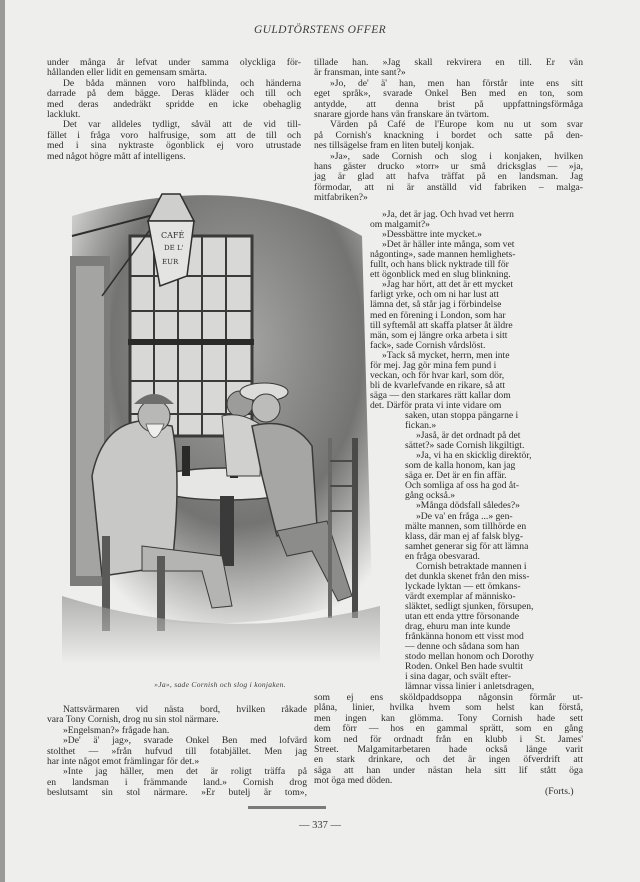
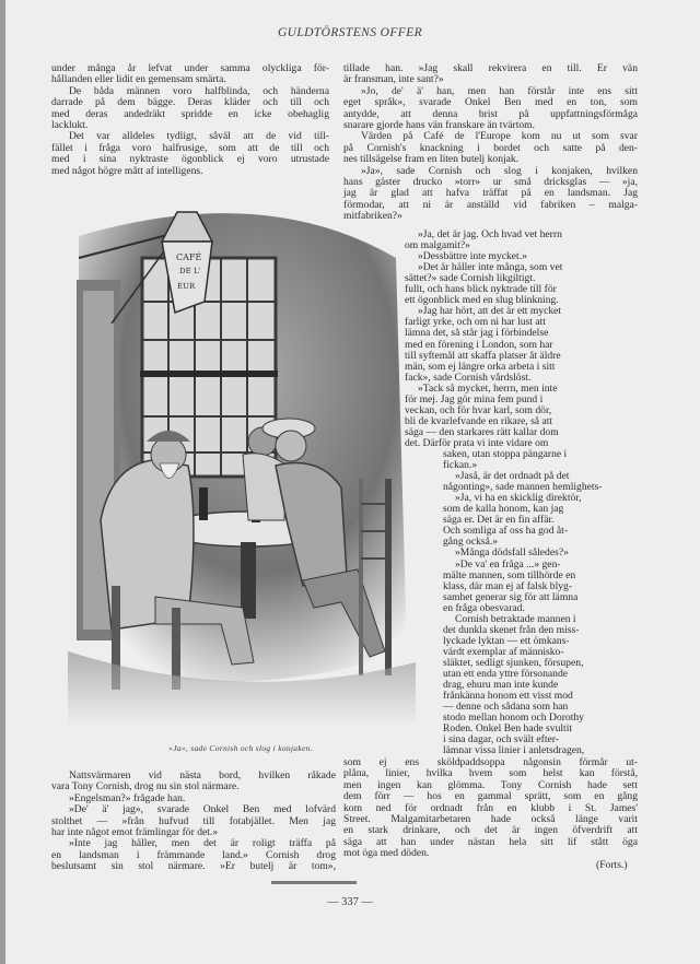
  GULDTÖRSTENS OFFER
  under många år lefvat under samma olyckliga för-
  hållanden eller lidit en gemensam smärta.
  De båda männen voro halfblinda, och händerna
  darrade på dem bägge. Deras kläder och till och
  med deras andedräkt spridde en icke obehaglig
  lacklukt.
  Det var alldeles tydligt, såväl att de vid till-
  fället i fråga voro halfrusige, som att de till och
  med i sina nyktraste ögonblick ej voro utrustade
  med något högre mått af intelligens.
  CAFÉ
  DE L'
  EUR
  »Ja», sade Cornish och slog i konjaken.
  Nattsvärmaren vid nästa bord, hvilken råkade
  vara Tony Cornish, drog nu sin stol närmare.
  »Engelsman?» frågade han.
  »De' ä' jag», svarade Onkel Ben med lofvärd
  stolthet — »från hufvud till fotabjället. Men jag
  har inte något emot främlingar för det.»
  »Inte jag häller, men det är roligt träffa på
  en landsman i främmande land.» Cornish drog
  beslutsamt sin stol närmare. »Er butelj är tom»,
  tillade han. »Jag skall rekvirera en till. Er vän
  är fransman, inte sant?»
  »Jo, de' ä' han, men han förstår inte ens sitt
  eget språk», svarade Onkel Ben med en ton, som
  antydde, att denna brist på uppfattningsförmåga
  snarare gjorde hans vän franskare än tvärtom.
  Värden på Café de l'Europe kom nu ut som svar
  på Cornish's knackning i bordet och satte på den-
  nes tillsägelse fram en liten butelj konjak.
  »Ja», sade Cornish och slog i konjaken, hvilken
  hans gäster drucko »torr» ur små dricksglas — »ja,
  jag är glad att hafva träffat på en landsman. Jag
  förmodar, att ni är anställd vid fabriken – malga-
  mitfabriken?»
  »Ja, det är jag. Och hvad vet herrn
  om malgamit?»
  »Dessbättre inte mycket.»
  »Det är häller inte många, som vet
- någonting», sade mannen hemlighets-
+ sättet?» sade Cornish likgiltigt.
  fullt, och hans blick nyktrade till för
  ett ögonblick med en slug blinkning.
  »Jag har hört, att det är ett mycket
  farligt yrke, och om ni har lust att
  lämna det, så står jag i förbindelse
  med en förening i London, som har
  till syftemål att skaffa platser åt äldre
  män, som ej längre orka arbeta i sitt
  fack», sade Cornish vårdslöst.
  »Tack så mycket, herrn, men inte
  för mej. Jag gör mina fem pund i
  veckan, och för hvar karl, som dör,
  bli de kvarlefvande en rikare, så att
  säga — den starkares rätt kallar dom
  det. Därför prata vi inte vidare om
  saken, utan stoppa pängarne i
  fickan.»
  »Jaså, är det ordnadt på det
- sättet?» sade Cornish likgiltigt.
+ någonting», sade mannen hemlighets-
  »Ja, vi ha en skicklig direktör,
  som de kalla honom, kan jag
  säga er. Det är en fin affär.
  Och somliga af oss ha god åt-
  gång också.»
  »Många dödsfall således?»
  »De va' en fråga ...» gen-
  mälte mannen, som tillhörde en
  klass, där man ej af falsk blyg-
  samhet generar sig för att lämna
  en fråga obesvarad.
  Cornish betraktade mannen i
  det dunkla skenet från den miss-
  lyckade lyktan — ett ömkans-
  värdt exemplar af människo-
  släktet, sedligt sjunken, försupen,
  utan ett enda yttre försonande
  drag, ehuru man inte kunde
  frånkänna honom ett visst mod
  — denne och sådana som han
  stodo mellan honom och Dorothy
  Roden. Onkel Ben hade svultit
  i sina dagar, och svält efter-
  lämnar vissa linier i anletsdragen,
  som ej ens sköldpaddsoppa någonsin förmår ut-
  plåna, linier, hvilka hvem som helst kan förstå,
  men ingen kan glömma. Tony Cornish hade sett
  dem förr — hos en gammal sprätt, som en gång
  kom ned för ordnadt från en klubb i St. James'
  Street. Malgamitarbetaren hade också länge varit
  en stark drinkare, och det är ingen öfverdrift att
  säga att han under nästan hela sitt lif stått öga
  mot öga med döden.
  (Forts.)
  — 337 —
